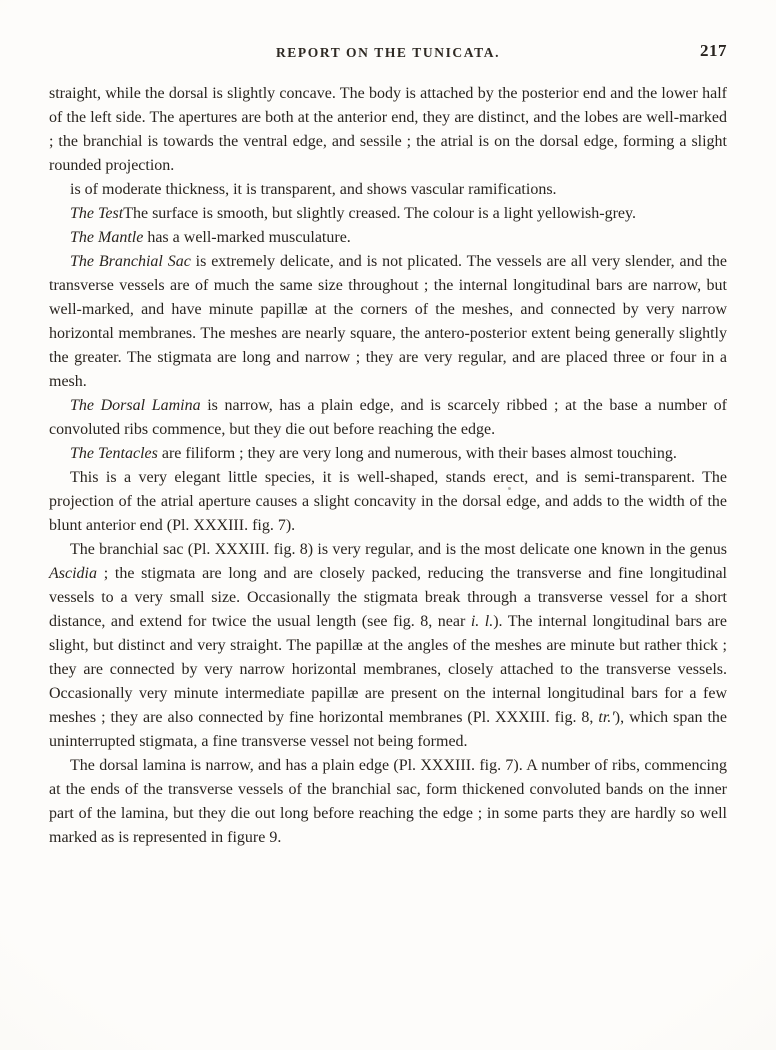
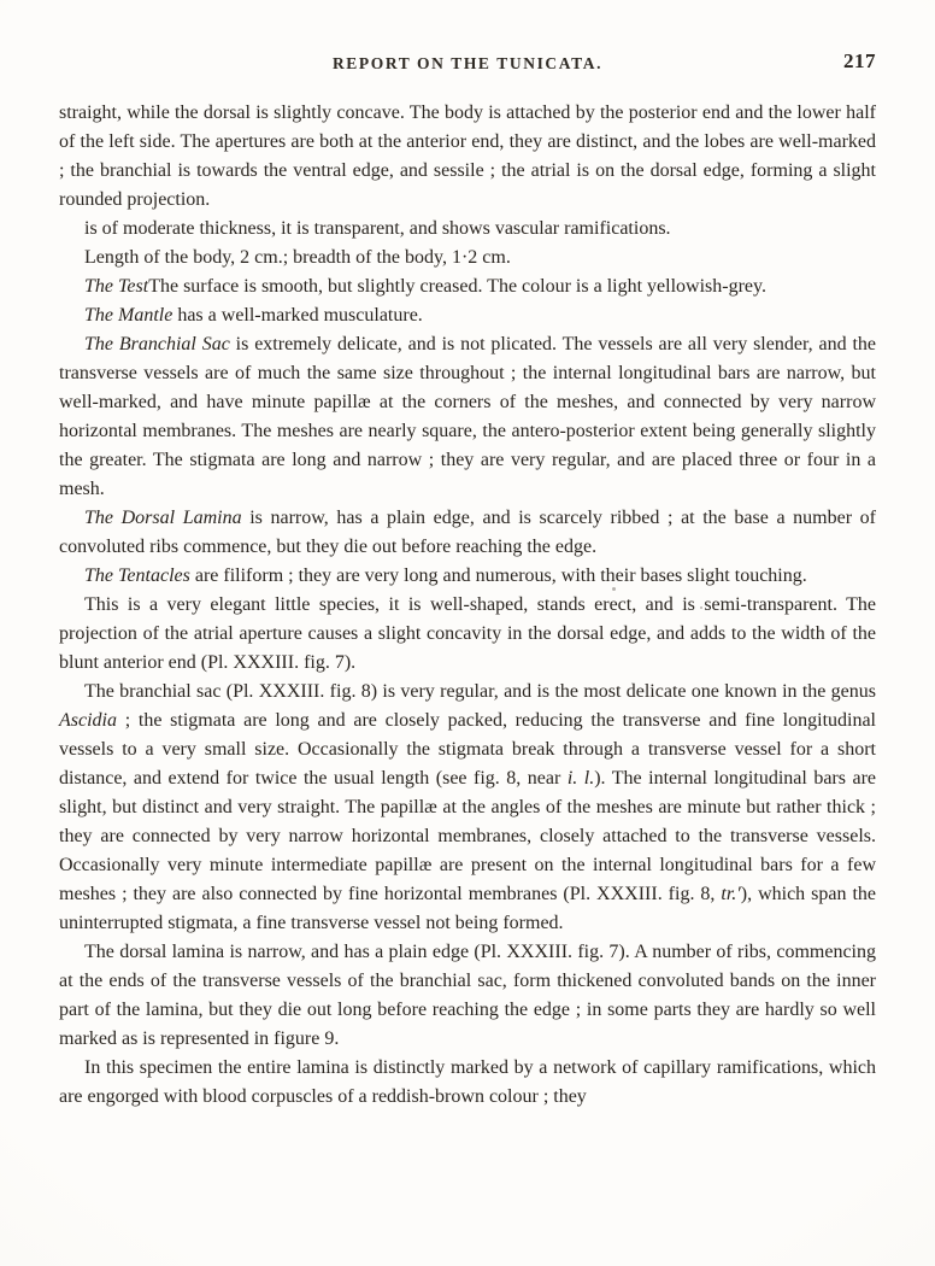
  REPORT ON THE TUNICATA.
  217
  straight, while the dorsal is slightly concave. The body is attached by the posterior end and the lower half of the left side. The apertures are both at the anterior end, they are distinct, and the lobes are well-marked ; the branchial is towards the ventral edge, and sessile ; the atrial is on the dorsal edge, forming a slight rounded projection.
  is of moderate thickness, it is transparent, and shows vascular ramifications.
+ Length of the body, 2 cm.; breadth of the body, 1·2 cm.
  The TestThe surface is smooth, but slightly creased. The colour is a light yellowish-grey.
  The Mantle has a well-marked musculature.
  The Branchial Sac is extremely delicate, and is not plicated. The vessels are all very slender, and the transverse vessels are of much the same size throughout ; the internal longitudinal bars are narrow, but well-marked, and have minute papillæ at the corners of the meshes, and connected by very narrow horizontal membranes. The meshes are nearly square, the antero-posterior extent being generally slightly the greater. The stigmata are long and narrow ; they are very regular, and are placed three or four in a mesh.
  The Dorsal Lamina is narrow, has a plain edge, and is scarcely ribbed ; at the base a number of convoluted ribs commence, but they die out before reaching the edge.
- The Tentacles are filiform ; they are very long and numerous, with their bases almost touching.
+ The Tentacles are filiform ; they are very long and numerous, with their bases slight touching.
  This is a very elegant little species, it is well-shaped, stands erect, and is semi-transparent. The projection of the atrial aperture causes a slight concavity in the dorsal edge, and adds to the width of the blunt anterior end (Pl. XXXIII. fig. 7).
  The branchial sac (Pl. XXXIII. fig. 8) is very regular, and is the most delicate one known in the genus Ascidia ; the stigmata are long and are closely packed, reducing the transverse and fine longitudinal vessels to a very small size. Occasionally the stigmata break through a transverse vessel for a short distance, and extend for twice the usual length (see fig. 8, near i. l.). The internal longitudinal bars are slight, but distinct and very straight. The papillæ at the angles of the meshes are minute but rather thick ; they are connected by very narrow horizontal membranes, closely attached to the transverse vessels. Occasionally very minute intermediate papillæ are present on the internal longitudinal bars for a few meshes ; they are also connected by fine horizontal membranes (Pl. XXXIII. fig. 8, tr.′), which span the uninterrupted stigmata, a fine transverse vessel not being formed.
  The dorsal lamina is narrow, and has a plain edge (Pl. XXXIII. fig. 7). A number of ribs, commencing at the ends of the transverse vessels of the branchial sac, form thickened convoluted bands on the inner part of the lamina, but they die out long before reaching the edge ; in some parts they are hardly so well marked as is represented in figure 9.
+ In this specimen the entire lamina is distinctly marked by a network of capillary ramifications, which are engorged with blood corpuscles of a reddish-brown colour ; they
